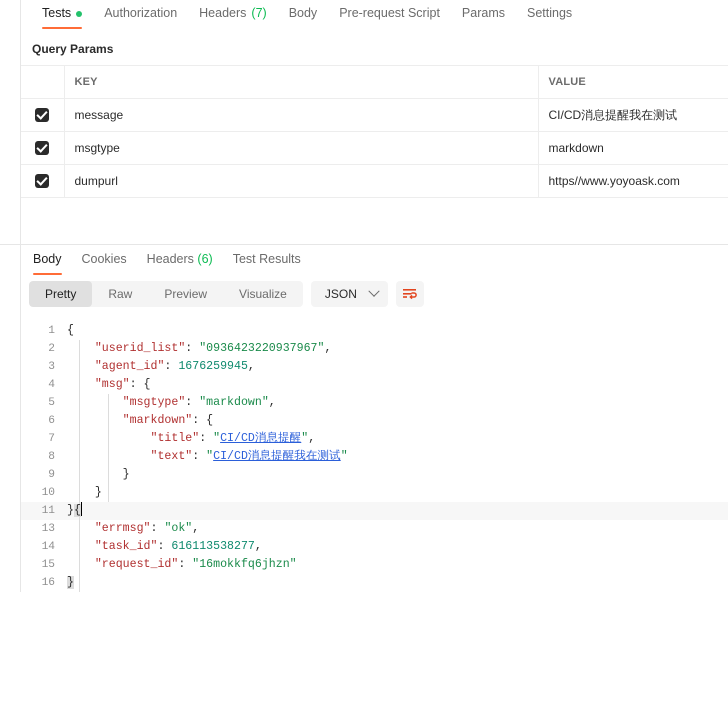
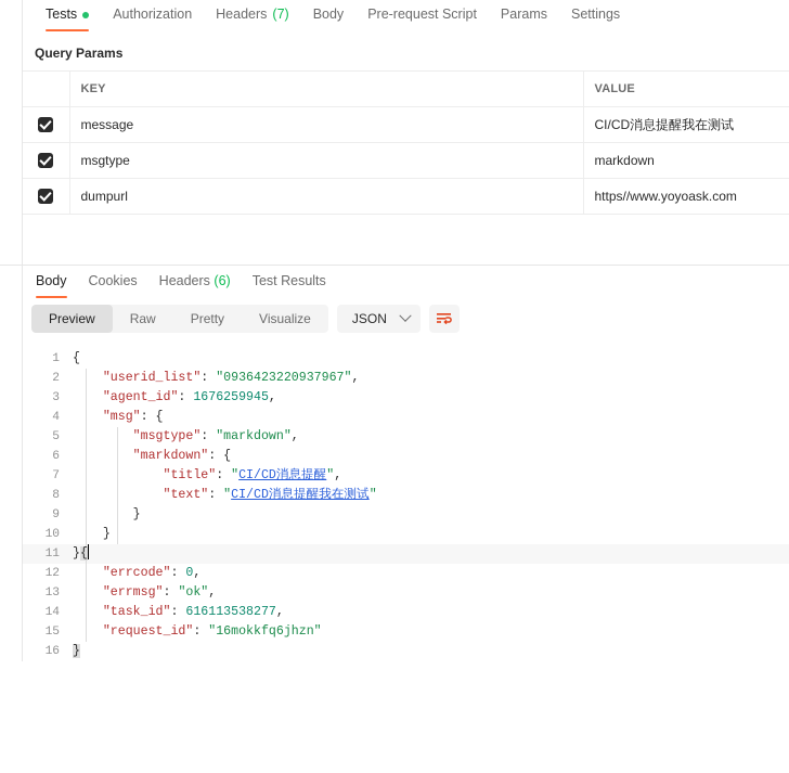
  Tests
  Authorization
  Headers
  (7)
  Body
  Pre-request Script
  Params
  Settings
  Query Params
  	KEY	VALUE
  	message	CI/CD消息提醒我在测试
  	msgtype	markdown
  	dumpurl	https//www.yoyoask.com
  Body
  Cookies
  Headers (6)
  Test Results
- Pretty
+ Preview
  Raw
- Preview
+ Pretty
  Visualize
  JSON
  1
  {
  2
  "userid_list": "0936423220937967",
  3
  "agent_id": 1676259945,
  4
  "msg": {
  5
  "msgtype": "markdown",
  6
  "markdown": {
  7
  "title": "CI/CD消息提醒",
  8
  "text": "CI/CD消息提醒我在测试"
  9
  }
  10
  }
  11
  }{
+ 12
+ "errcode": 0,
  13
  "errmsg": "ok",
  14
  "task_id": 616113538277,
  15
  "request_id": "16mokkfq6jhzn"
  16
  }
